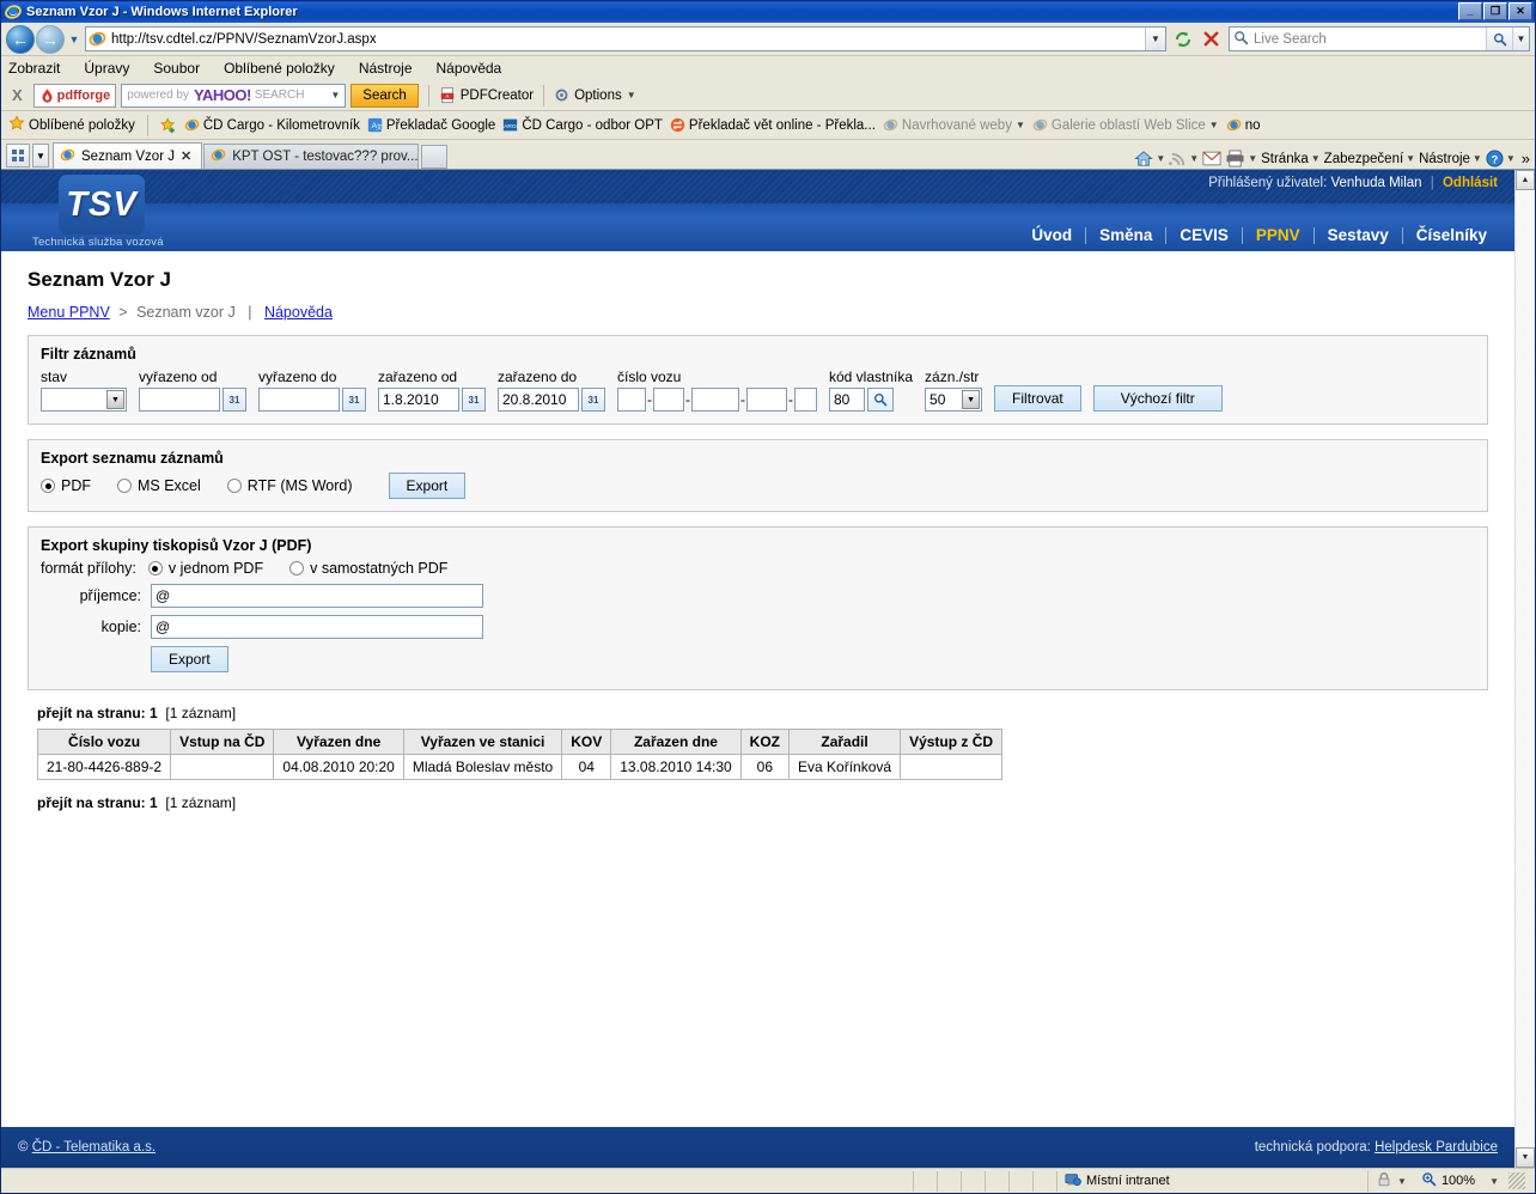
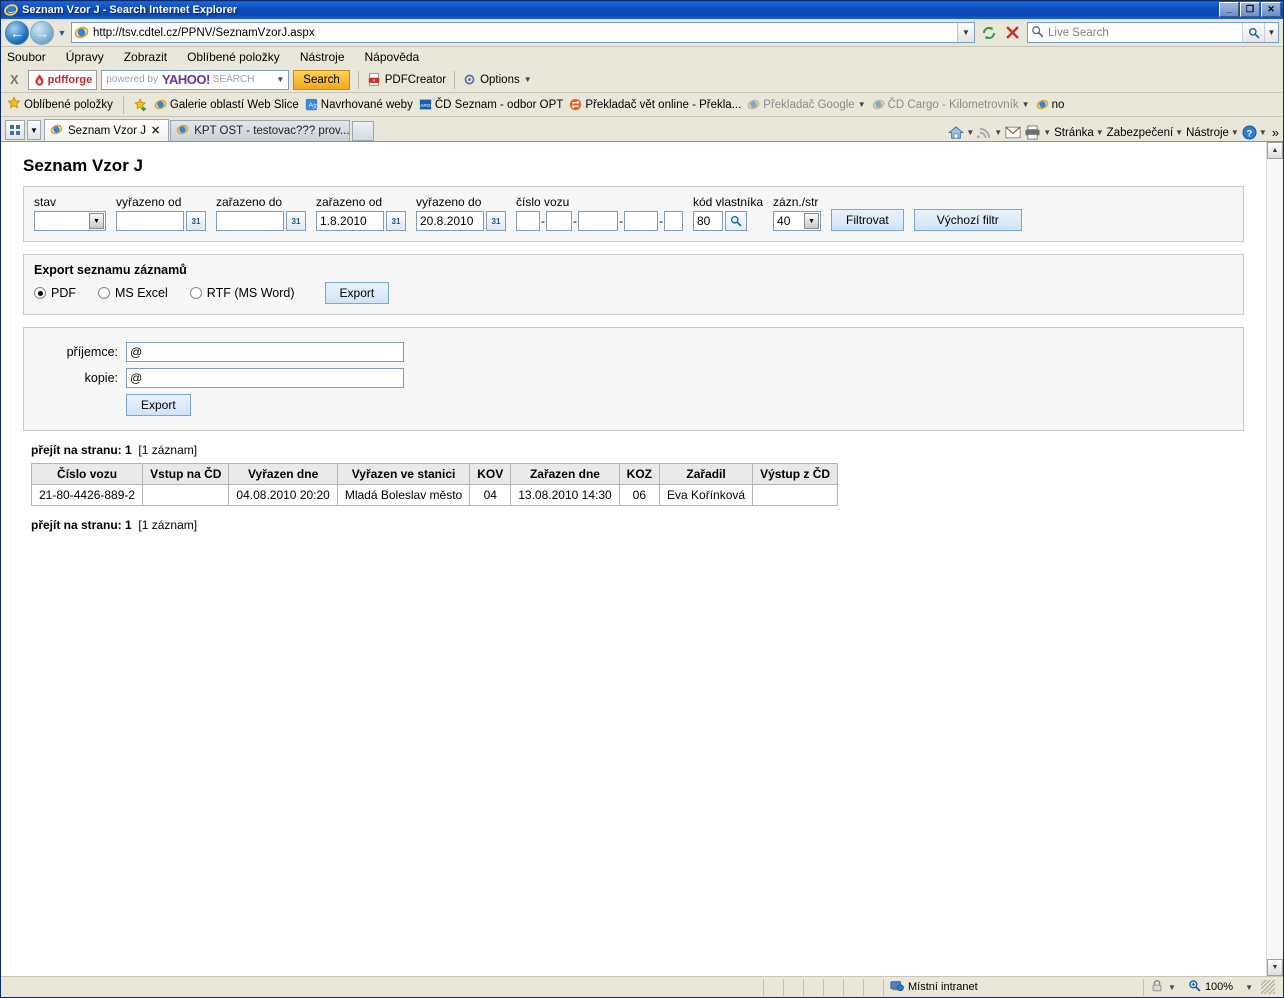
- Seznam Vzor J - Windows Internet Explorer
+ Seznam Vzor J - Search Internet Explorer
  _
  ❐
  ✕
  ←
  →
  ▼
  http://tsv.cdtel.cz/PPNV/SeznamVzorJ.aspx
  ▼
  Live Search
  ▼
- Zobrazit
+ Soubor
  Úpravy
- Soubor
+ Zobrazit
  Oblíbené položky
  Nástroje
  Nápověda
  X
  pdfforge
  powered by
  YAHOO!
  SEARCH
  ▼
  Search
  PDFCreator
  Options
  ▼
  Oblíbené položky
- ČD Cargo - Kilometrovník
+ Galerie oblastí Web Slice
- Překladač Google
+ Navrhované weby
- ČD Cargo - odbor OPT
+ ČD Seznam - odbor OPT
  Překladač vět online - Překla...
- Navrhované weby
+ Překladač Google
  ▼
- Galerie oblastí Web Slice
+ ČD Cargo - Kilometrovník
  ▼
  no
  ▼
  Seznam Vzor J
  ✕
  KPT OST - testovac??? prov...
  ▼
  ▼
  ▼
  Stránka
  ▼
  Zabezpečení
  ▼
  Nástroje
  ▼
  ?
  ▼
  »
- Přihlášený uživatel: Venhuda Milan | Odhlásit
- TSV
- Technická služba vozová
- Úvod
- Směna
- CEVIS
- PPNV
- Sestavy
- Číselníky
  Seznam Vzor J
- Menu PPNV > Seznam vzor J | Nápověda
- Filtr záznamů
  stav
  vyřazeno od
  31
- vyřazeno do
+ zařazeno do
  31
  zařazeno od
  1.8.2010
  31
- zařazeno do
+ vyřazeno do
  20.8.2010
  31
  číslo vozu
  -
  -
  -
  -
  kód vlastníka
  80
  zázn./str
- 50
+ 40
  Filtrovat
  Výchozí filtr
  Export seznamu záznamů
  PDF
  MS Excel
  RTF (MS Word)
  Export
- Export skupiny tiskopisů Vzor J (PDF)
- formát přílohy:
- v jednom PDF
- v samostatných PDF
  příjemce:
  @
  kopie:
  @
  Export
  přejít na stranu: 1 [1 záznam]
  Číslo vozu	Vstup na ČD	Vyřazen dne	Vyřazen ve stanici	KOV	Zařazen dne	KOZ	Zařadil	Výstup z ČD
  21-80-4426-889-2		04.08.2010 20:20	Mladá Boleslav město	04	13.08.2010 14:30	06	Eva Kořínková
  přejít na stranu: 1 [1 záznam]
- © ČD - Telematika a.s.
- technická podpora: Helpdesk Pardubice
  Místní intranet
  ▼
  100%
  ▼
